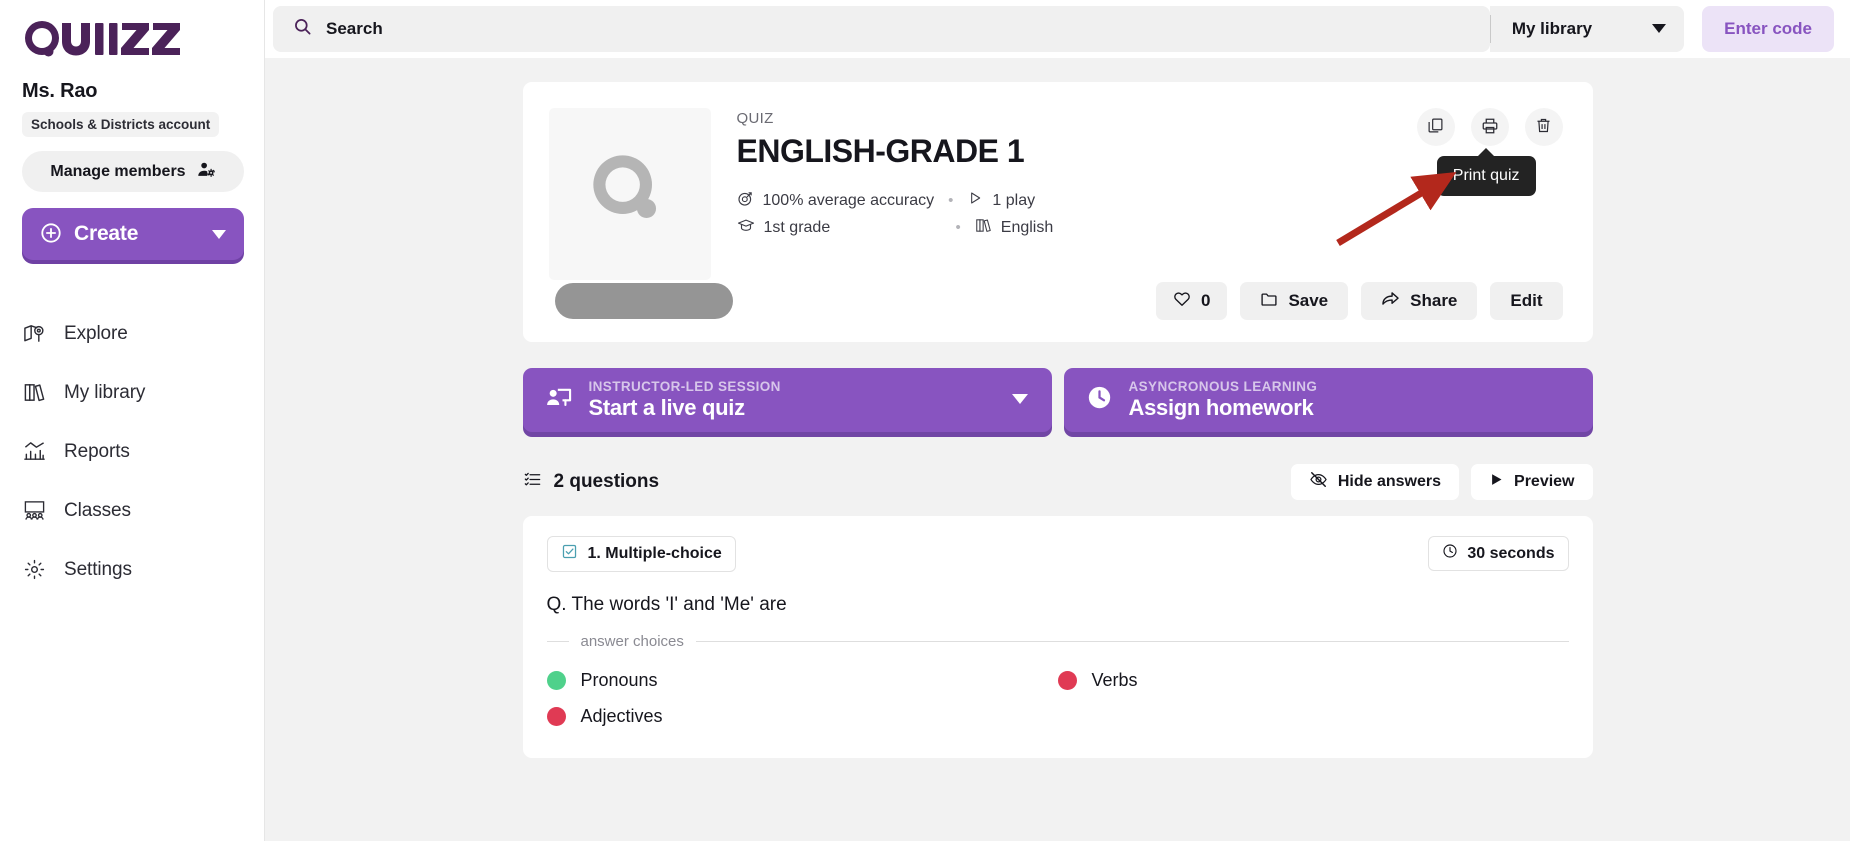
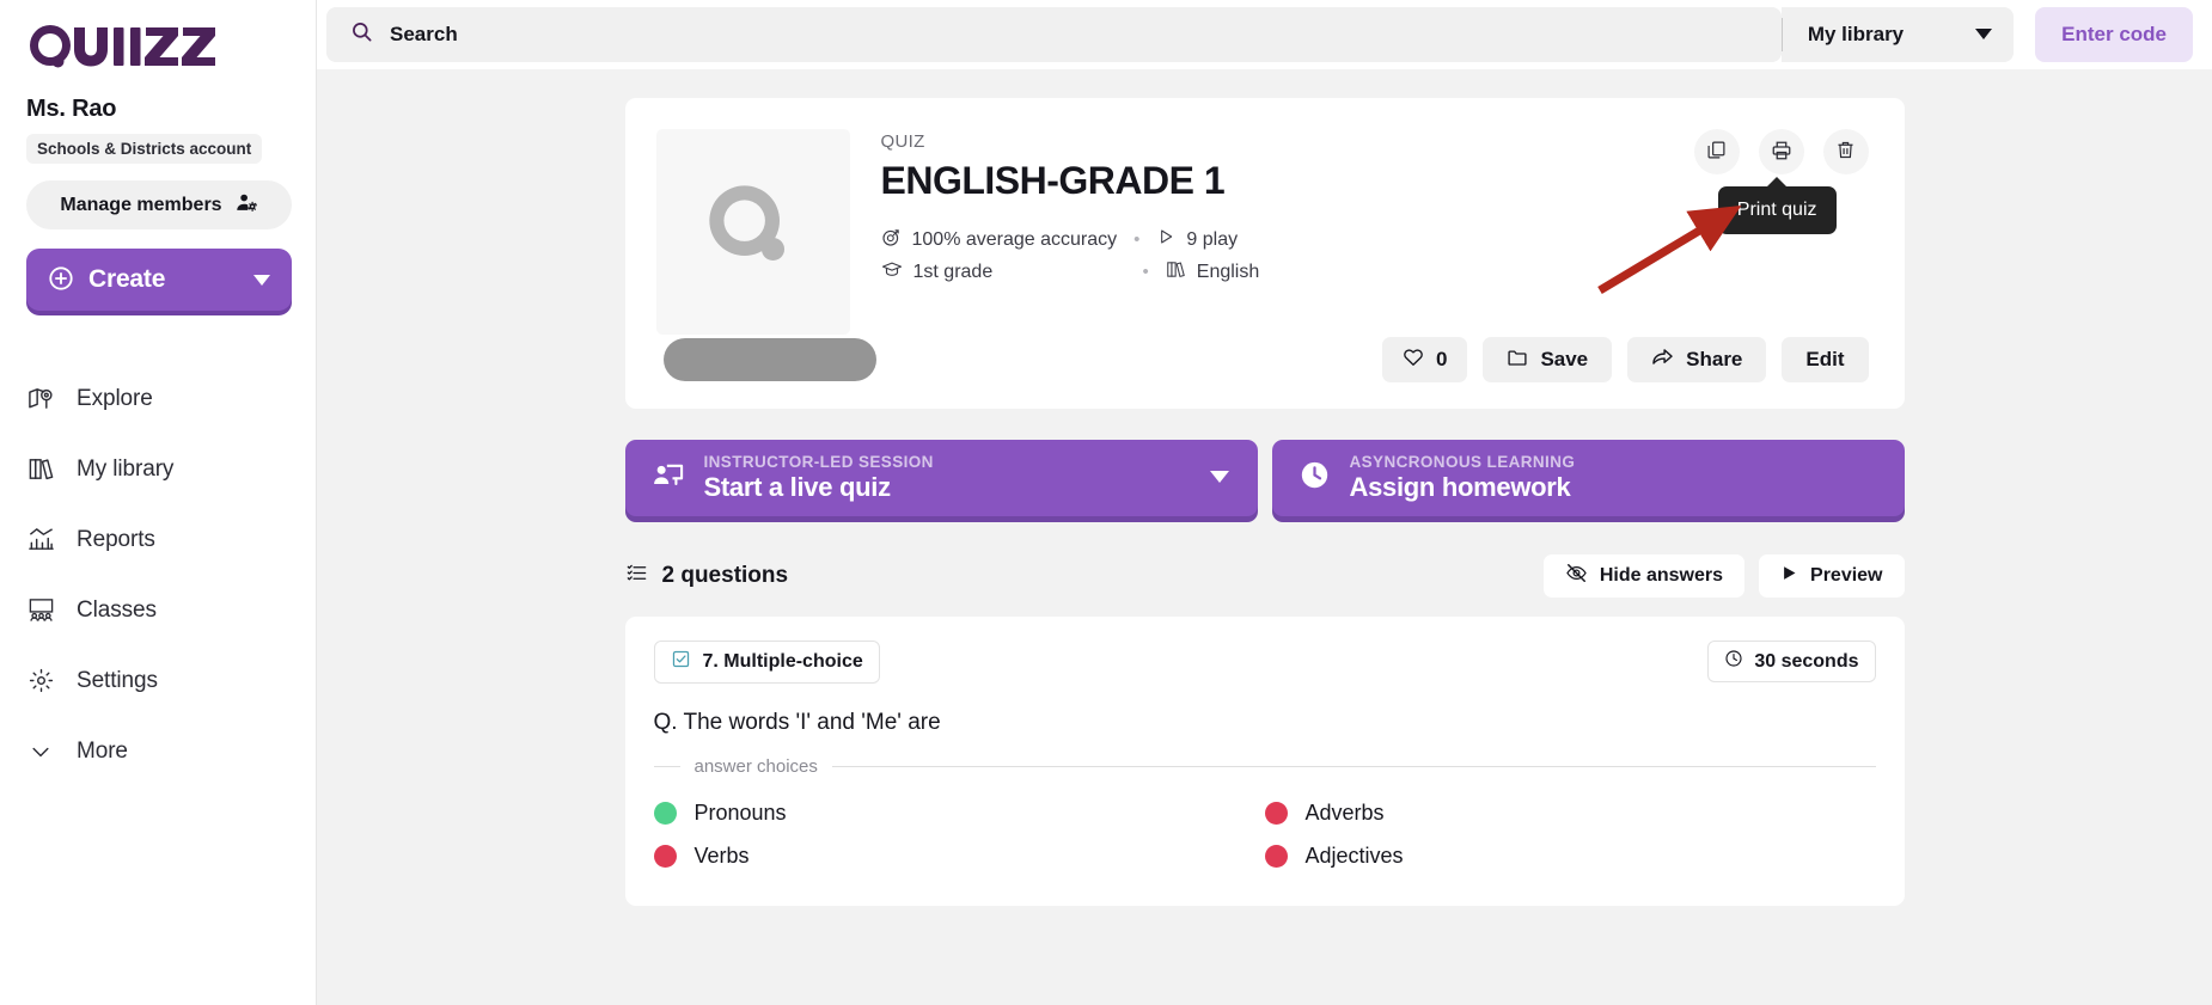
  Ms. Rao
  Schools & Districts account
  Manage members
  Create
  Explore
  My library
  Reports
  Classes
  Settings
+ More
  Search
  My library
  Enter code
  Print quiz
  QUIZ
  ENGLISH-GRADE 1
  100% average accuracy
  •
- 1 play
+ 9 play
  1st grade
  •
  English
  0
  Save
  Share
  Edit
  INSTRUCTOR-LED SESSION
  Start a live quiz
  ASYNCRONOUS LEARNING
  Assign homework
  2 questions
  Hide answers
  Preview
- 1. Multiple-choice
+ 7. Multiple-choice
  30 seconds
  Q. The words 'I' and 'Me' are
  answer choices
  Pronouns
+ Adverbs
  Verbs
  Adjectives
